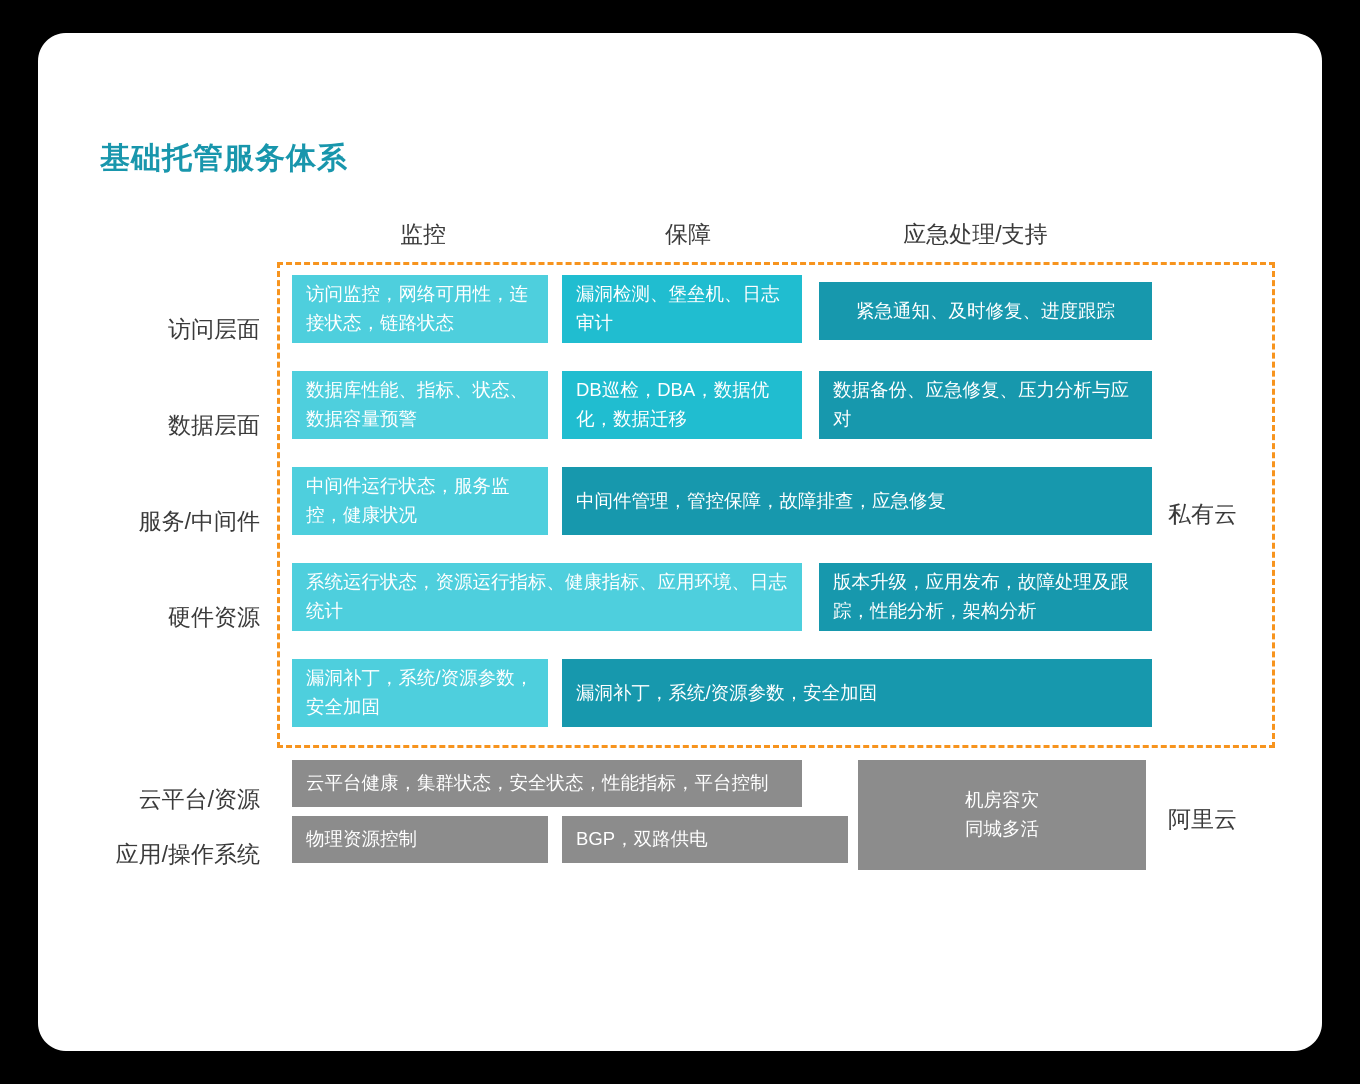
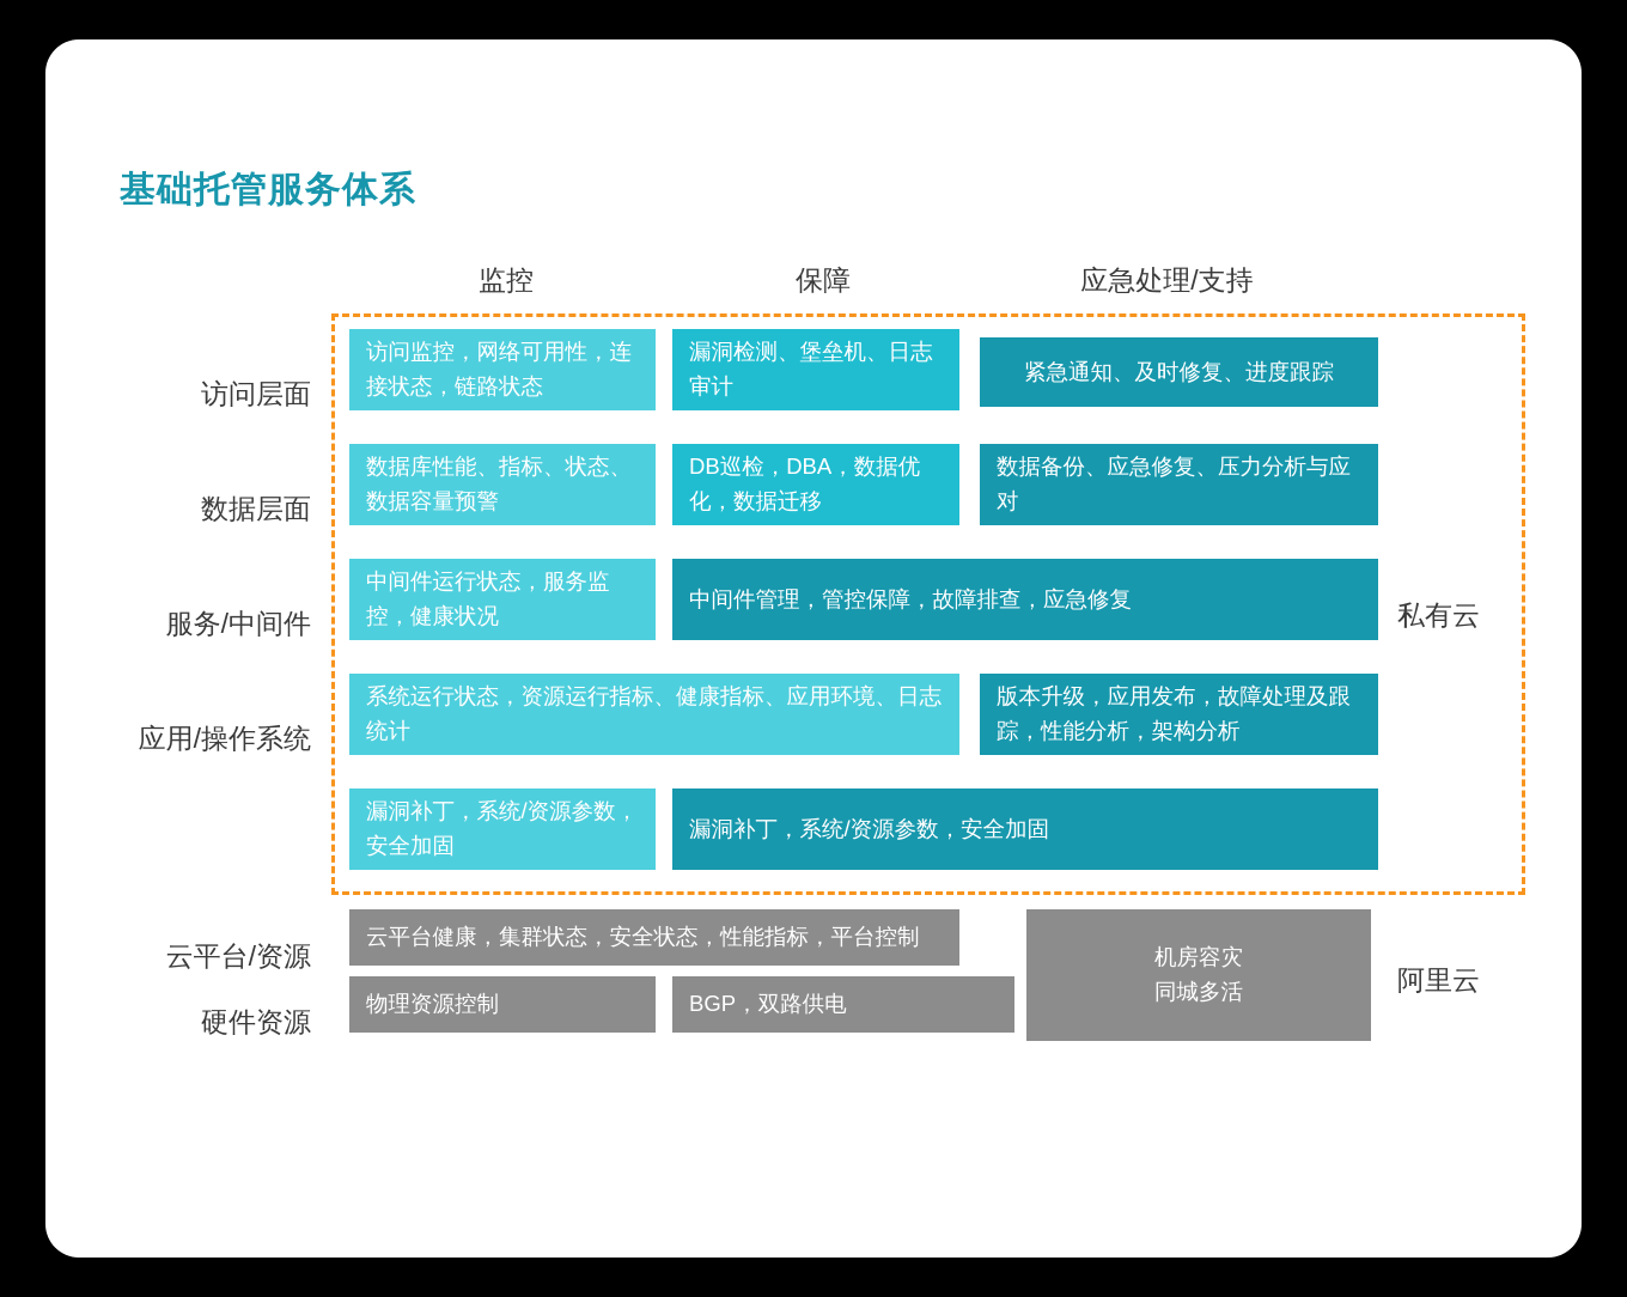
  基础托管服务体系
  监控
  保障
  应急处理/支持
  访问层面
  数据层面
  服务/中间件
- 硬件资源
+ 应用/操作系统
  云平台/资源
- 应用/操作系统
+ 硬件资源
  私有云
  阿里云
  访问监控，网络可用性，连接状态，链路状态
  漏洞检测、堡垒机、日志审计
  紧急通知、及时修复、进度跟踪
  数据库性能、指标、状态、数据容量预警
  DB巡检，DBA，数据优化，数据迁移
  数据备份、应急修复、压力分析与应对
  中间件运行状态，服务监控，健康状况
  中间件管理，管控保障，故障排查，应急修复
  系统运行状态，资源运行指标、健康指标、应用环境、日志统计
  版本升级，应用发布，故障处理及跟踪，性能分析，架构分析
  漏洞补丁，系统/资源参数，安全加固
  漏洞补丁，系统/资源参数，安全加固
  云平台健康，集群状态，安全状态，性能指标，平台控制
  机房容灾
  同城多活
  物理资源控制
  BGP，双路供电
